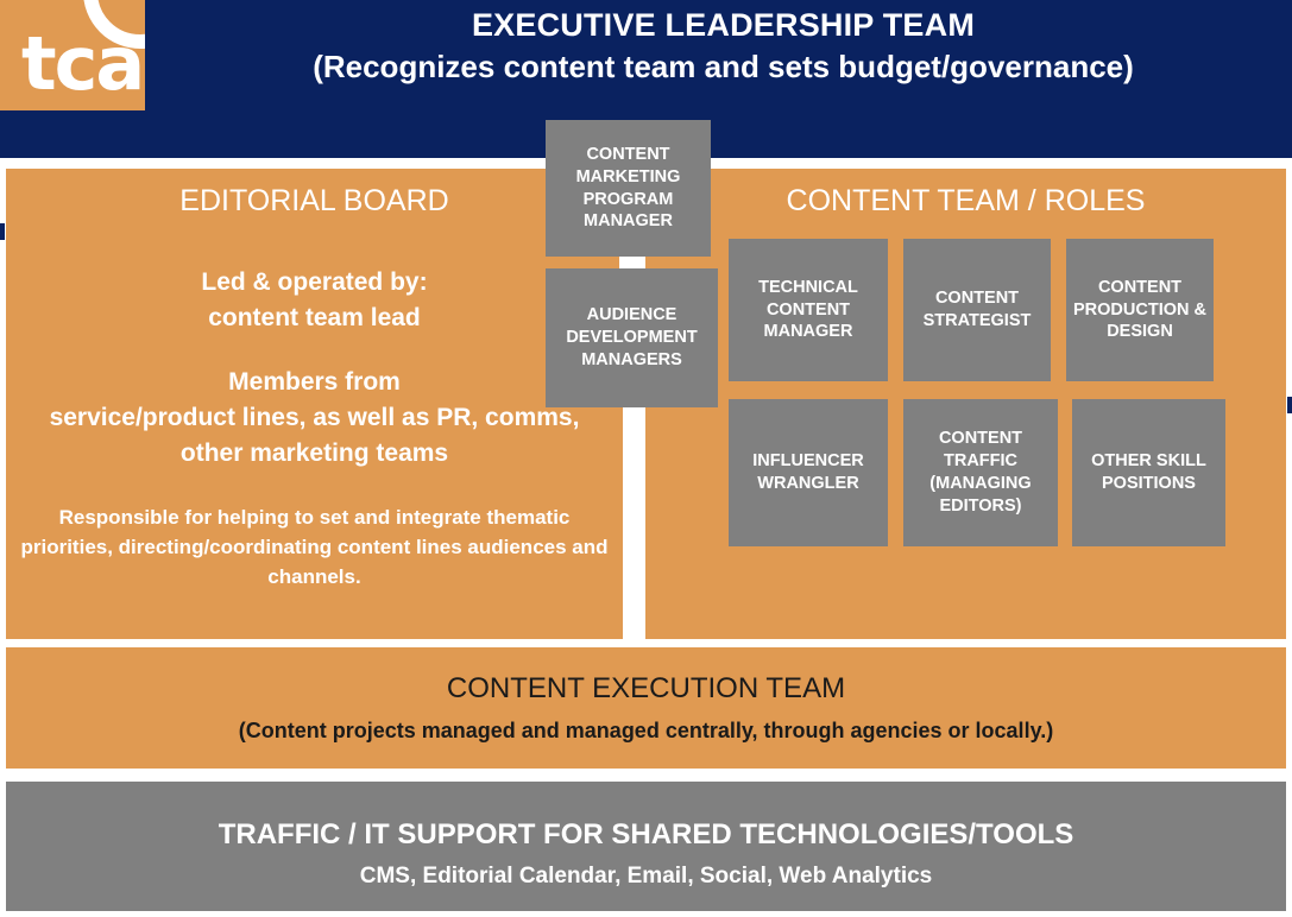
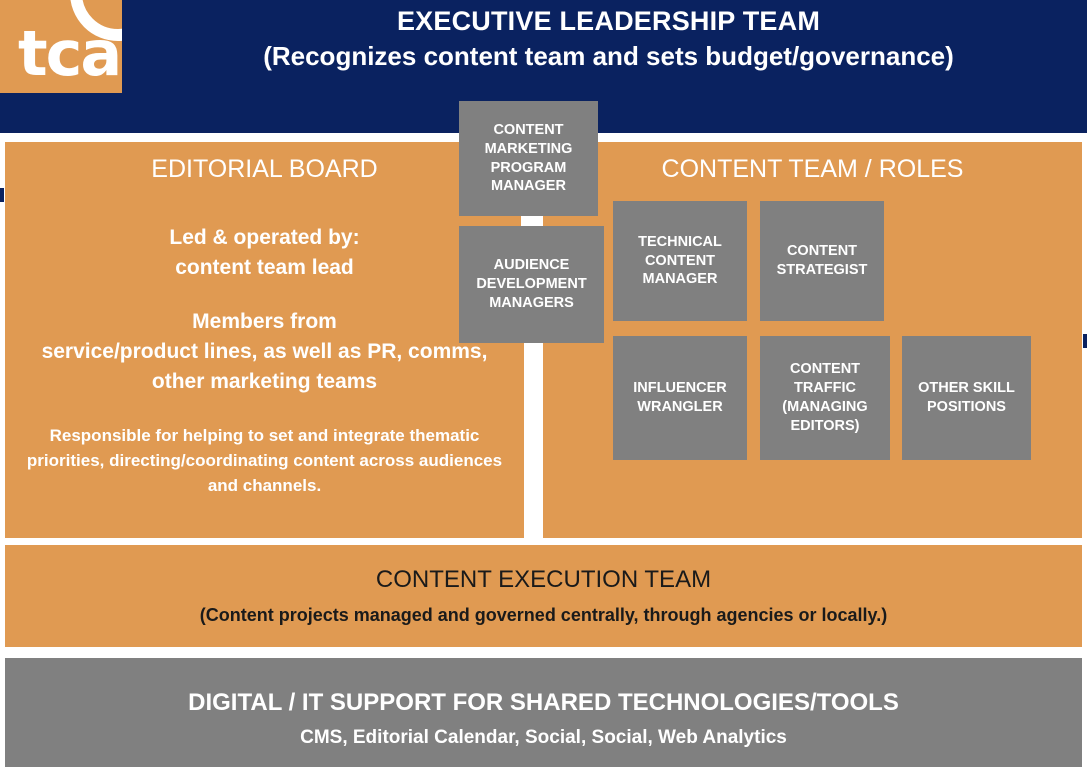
  EXECUTIVE LEADERSHIP TEAM
  (Recognizes content team and sets budget/governance)
  tca
  EDITORIAL BOARD
  Led & operated by:
  content team lead
  Members from
  service/product lines, as well as PR, comms,
  other marketing teams
- Responsible for helping to set and integrate thematic priorities, directing/coordinating content lines audiences and channels.
+ Responsible for helping to set and integrate thematic priorities, directing/coordinating content across audiences and channels.
  CONTENT TEAM / ROLES
  TECHNICAL CONTENT MANAGER
  CONTENT STRATEGIST
- CONTENT PRODUCTION & DESIGN
  INFLUENCER WRANGLER
  CONTENT TRAFFIC (MANAGING EDITORS)
  OTHER SKILL POSITIONS
  CONTENT MARKETING PROGRAM MANAGER
  AUDIENCE DEVELOPMENT MANAGERS
  CONTENT EXECUTION TEAM
- (Content projects managed and managed centrally, through agencies or locally.)
+ (Content projects managed and governed centrally, through agencies or locally.)
- TRAFFIC / IT SUPPORT FOR SHARED TECHNOLOGIES/TOOLS
+ DIGITAL / IT SUPPORT FOR SHARED TECHNOLOGIES/TOOLS
- CMS, Editorial Calendar, Email, Social, Web Analytics
+ CMS, Editorial Calendar, Social, Social, Web Analytics
